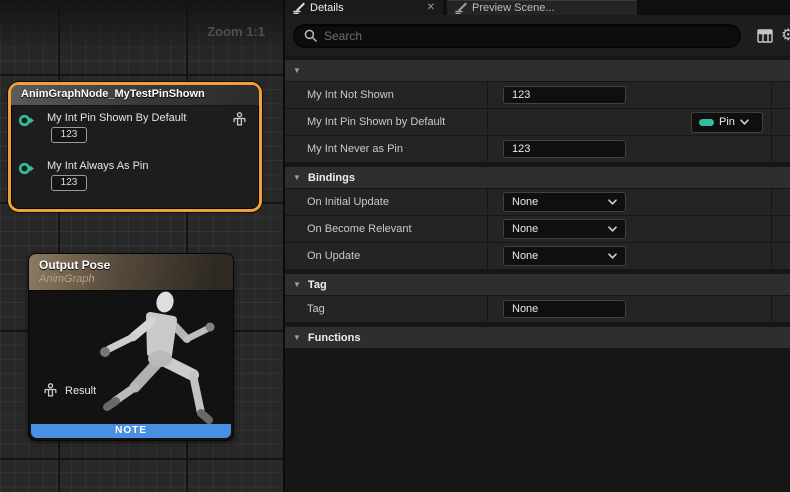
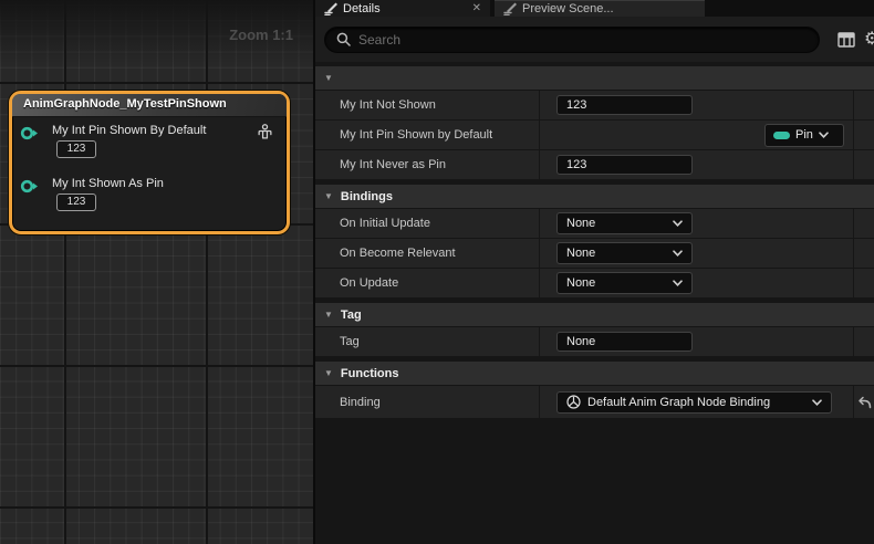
  Zoom 1:1
  AnimGraphNode_MyTestPinShown
  My Int Pin Shown By Default
  123
- My Int Always As Pin
+ My Int Shown As Pin
  123
- Output Pose
- AnimGraph
- Result
- NOTE
  Details
  ✕
  Preview Scene...
  Search
  ⚙
  ▼
  My Int Not Shown
  123
  My Int Pin Shown by Default
  Pin
  My Int Never as Pin
  123
  ▼
  Bindings
  On Initial Update
  None
  On Become Relevant
  None
  On Update
  None
  ▼
  Tag
  Tag
  None
  ▼
  Functions
+ Binding
+ Default Anim Graph Node Binding
